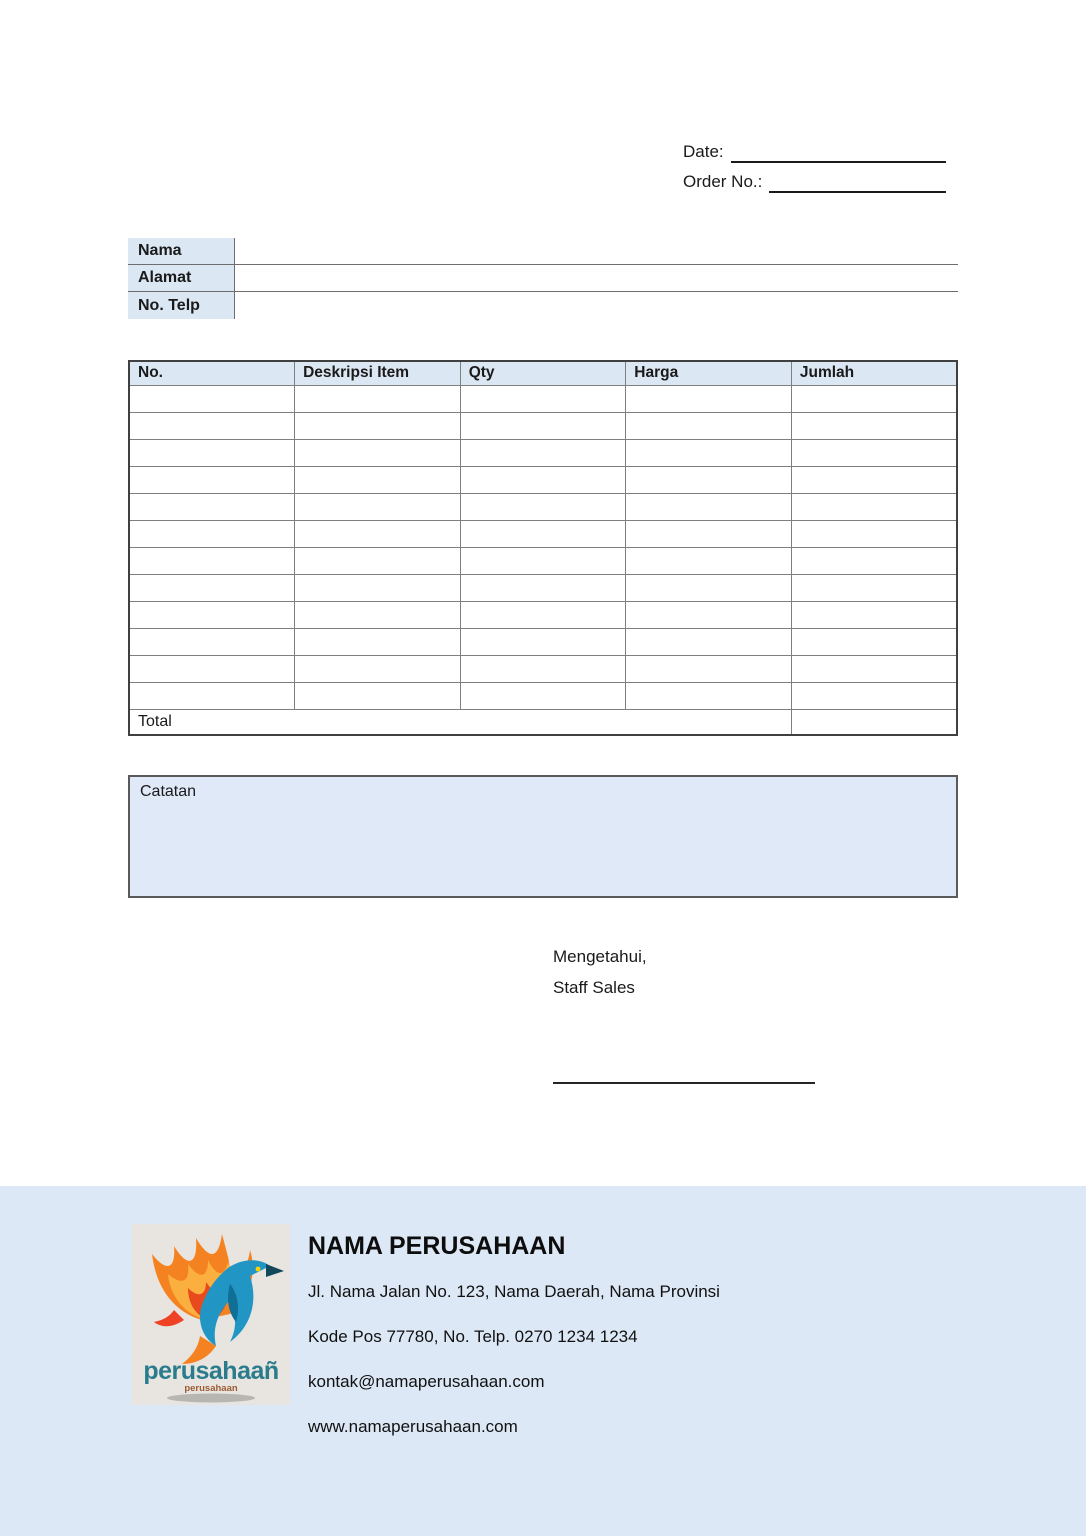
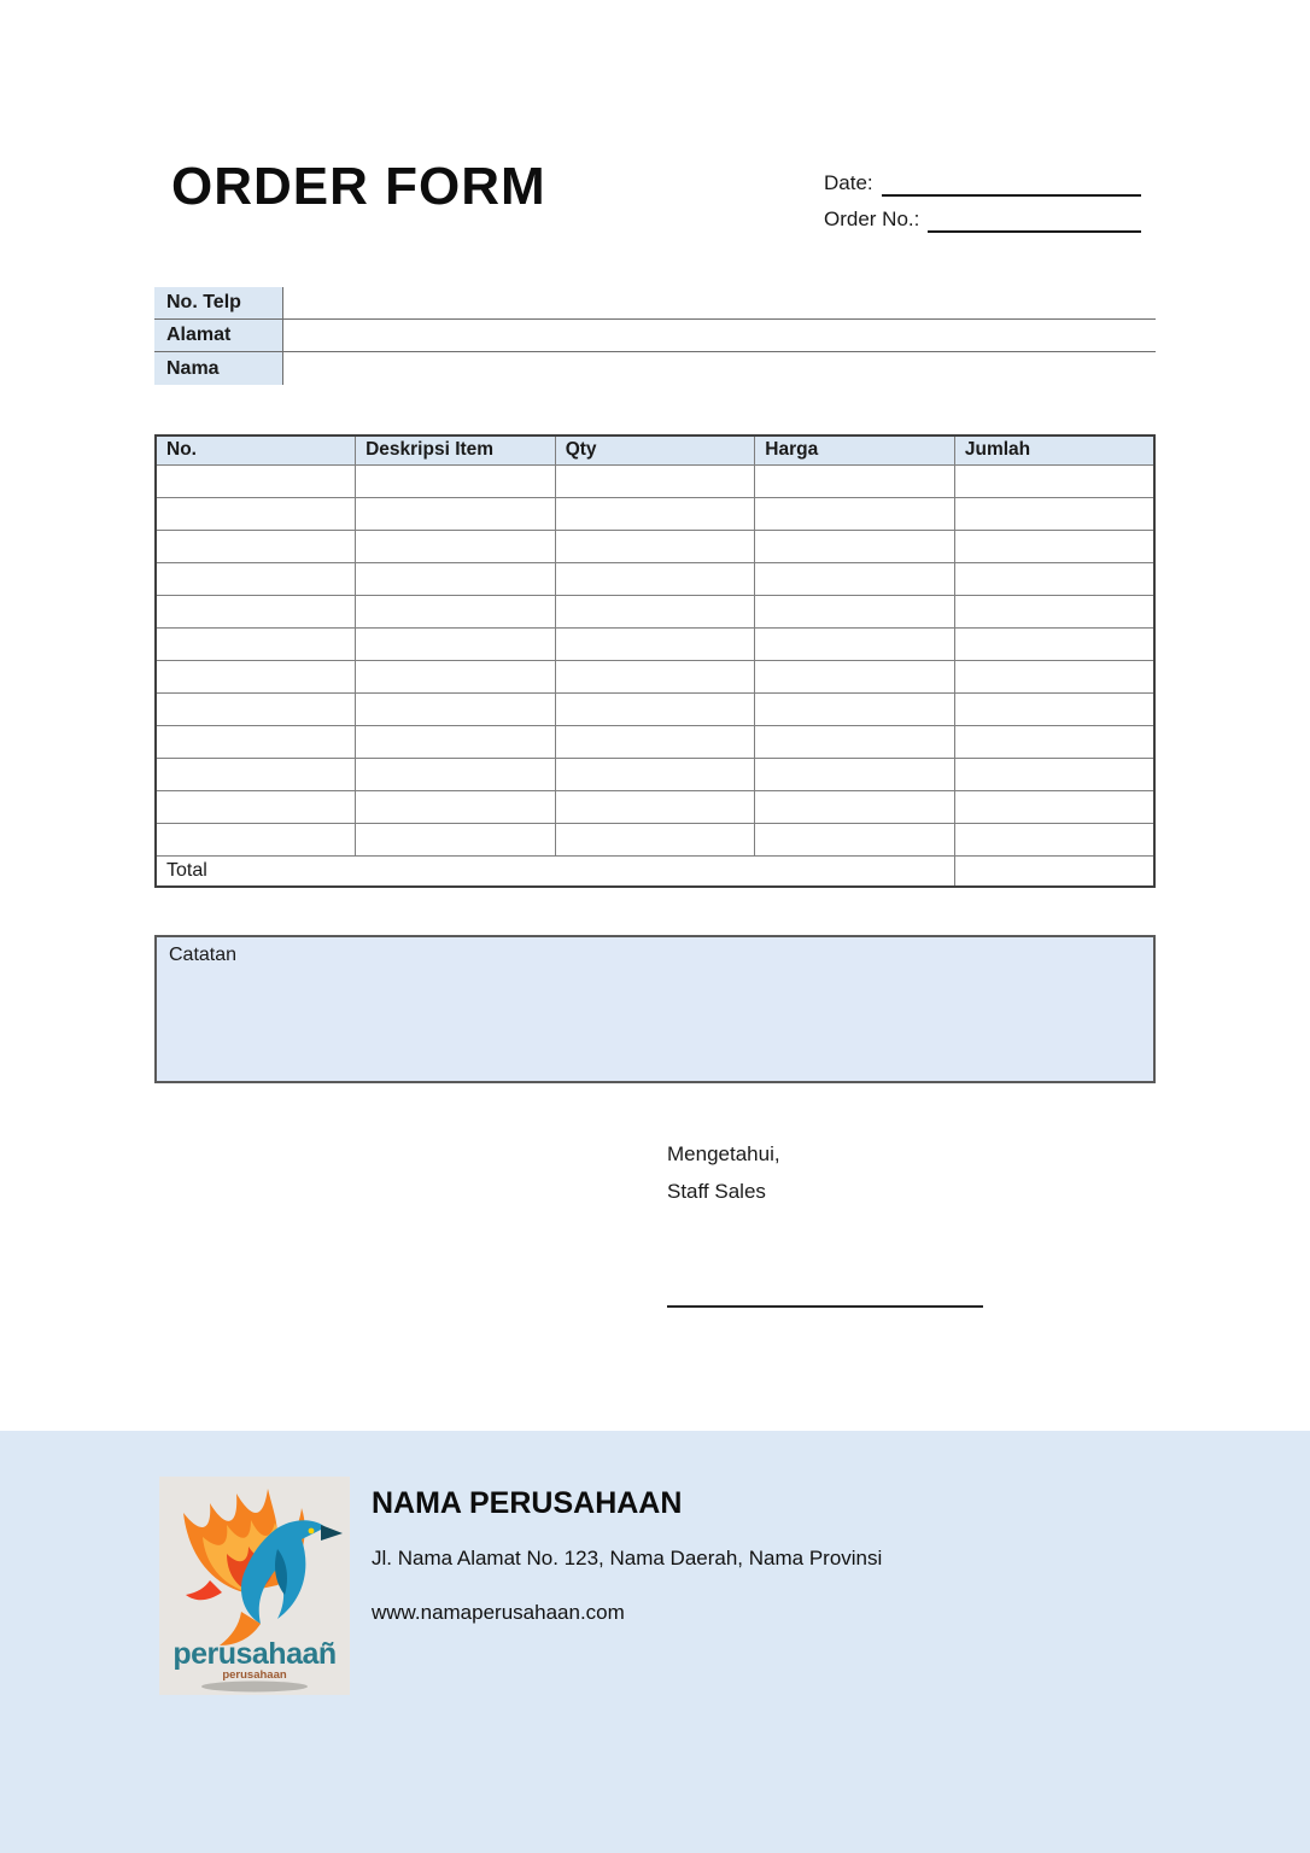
+ ORDER FORM
  Date:
  Order No.:
- Nama
+ No. Telp
  Alamat
- No. Telp
+ Nama
  No.	Deskripsi Item	Qty	Harga	Jumlah
  Total
  Catatan
  Mengetahui,
  Staff Sales
  perusahaañ
  perusahaan
  NAMA PERUSAHAAN
- Jl. Nama Jalan No. 123, Nama Daerah, Nama Provinsi
+ Jl. Nama Alamat No. 123, Nama Daerah, Nama Provinsi
- Kode Pos 77780, No. Telp. 0270 1234 1234
- kontak@namaperusahaan.com
  www.namaperusahaan.com
